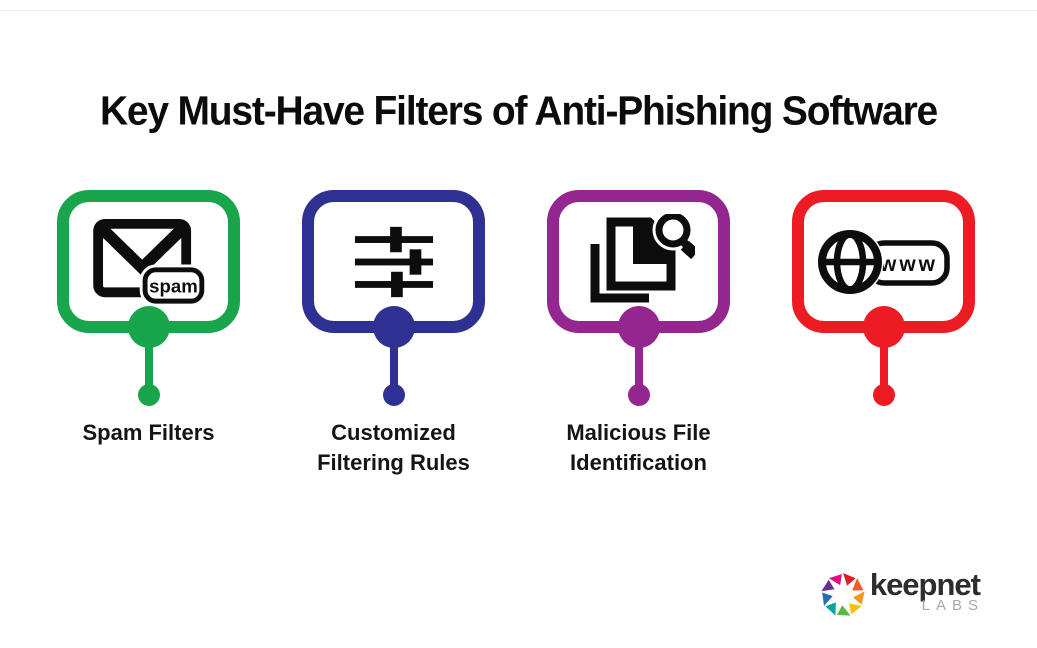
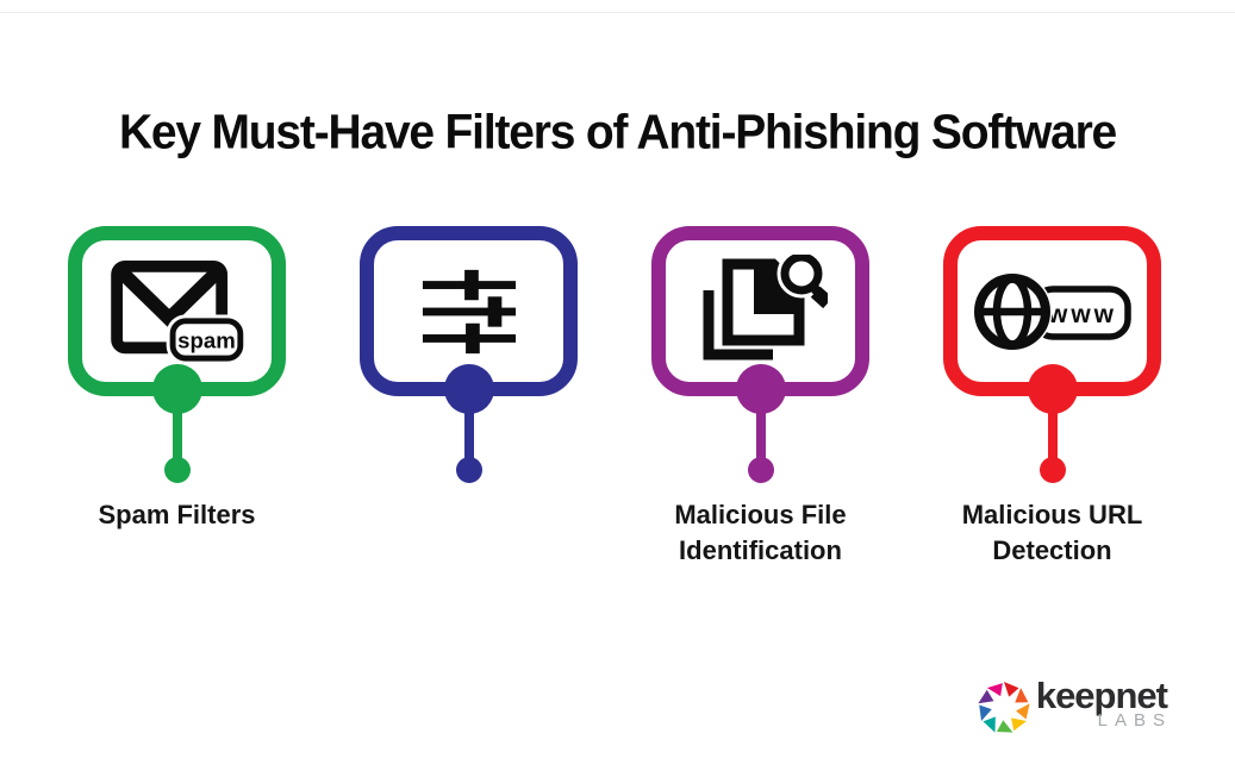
  Key Must-Have Filters of Anti-Phishing Software
  spam
  Spam Filters
- Customized
- Filtering Rules
  Malicious File
  Identification
  www
+ Malicious URL
+ Detection
  keepnet
  LABS
